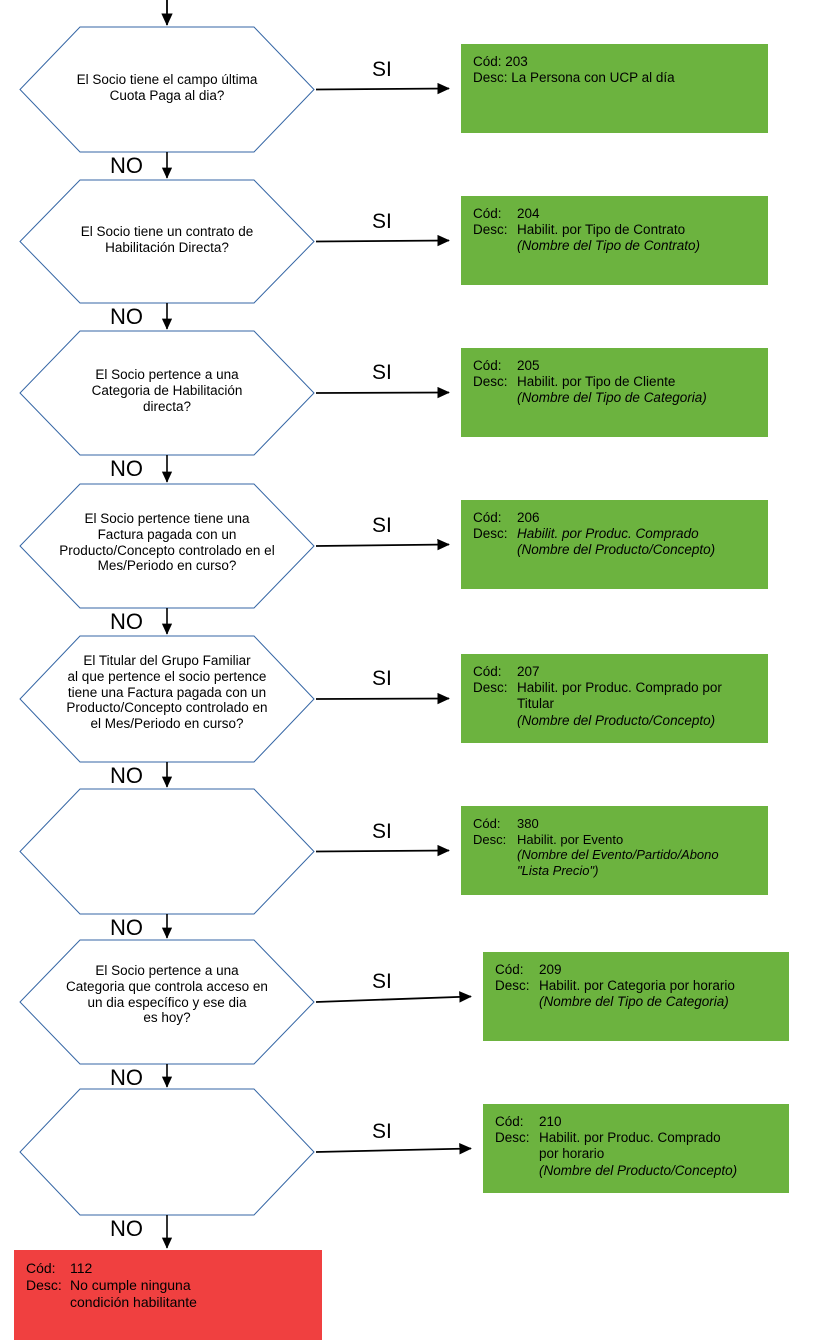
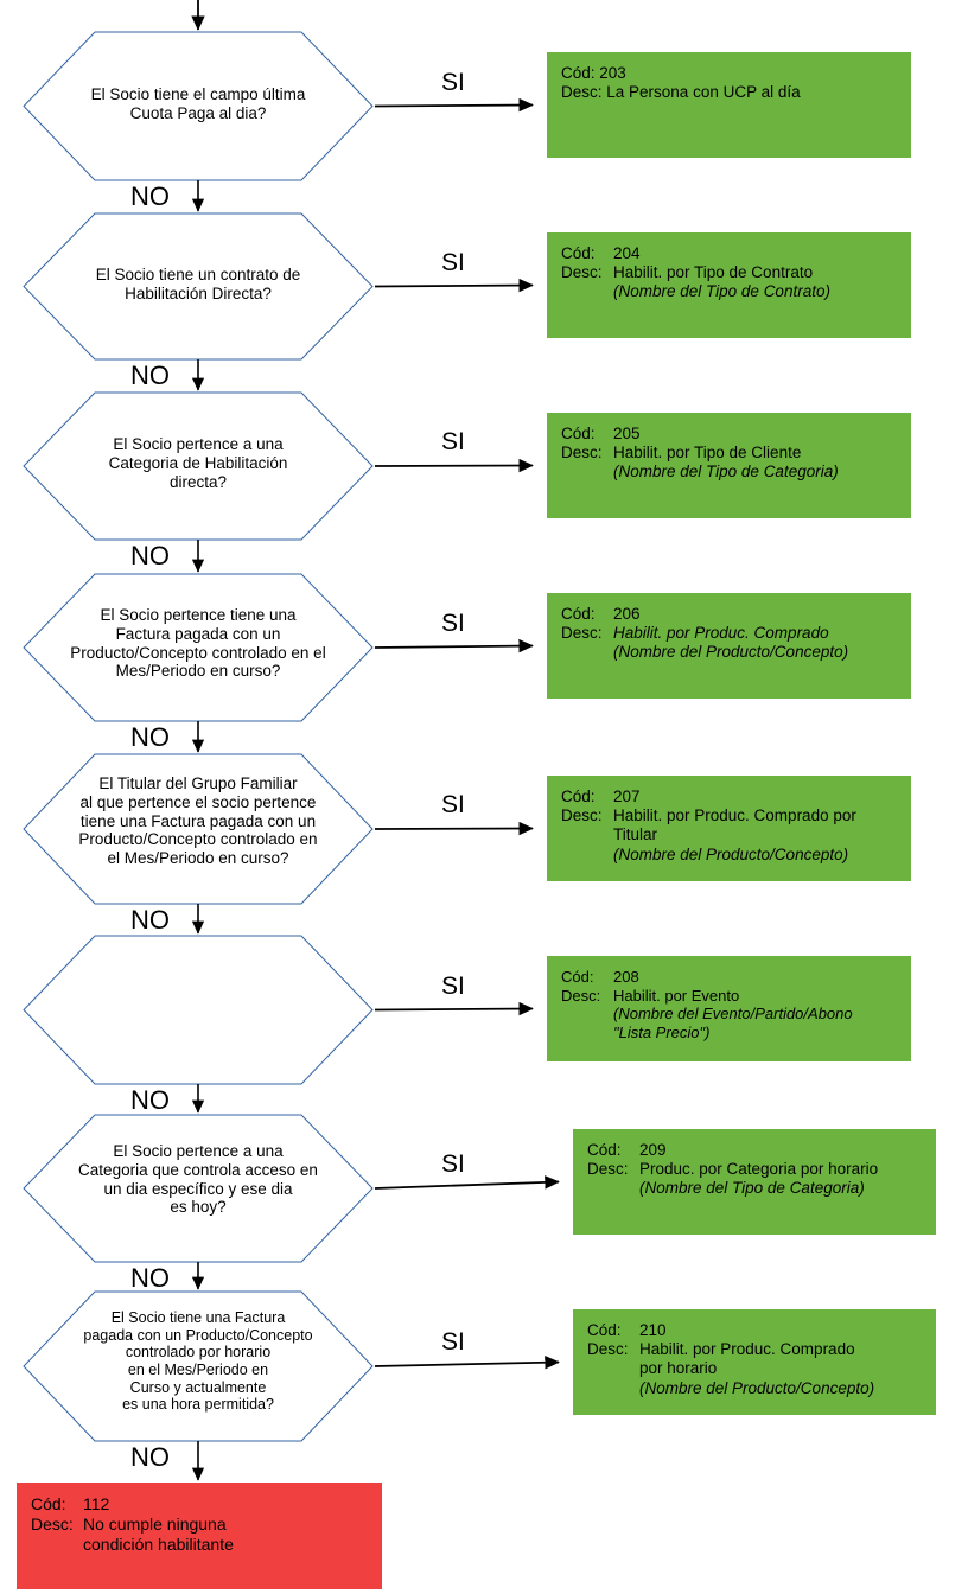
  El Socio tiene el campo última
  Cuota Paga al dia?
  SI
  NO
  Cód:
  203
  Desc:
  La Persona con UCP al día
  El Socio tiene un contrato de
  Habilitación Directa?
  SI
  NO
  Cód:
  204
  Desc:
  Habilit. por Tipo de Contrato
  (Nombre del Tipo de Contrato)
  El Socio pertence a una
  Categoria de Habilitación
  directa?
  SI
  NO
  Cód:
  205
  Desc:
  Habilit. por Tipo de Cliente
  (Nombre del Tipo de Categoria)
  El Socio pertence tiene una
  Factura pagada con un
  Producto/Concepto controlado en el
  Mes/Periodo en curso?
  SI
  NO
  Cód:
  206
  Desc:
  Habilit. por Produc. Comprado
  (Nombre del Producto/Concepto)
  El Titular del Grupo Familiar
  al que pertence el socio pertence
  tiene una Factura pagada con un
  Producto/Concepto controlado en
  el Mes/Periodo en curso?
  SI
  NO
  Cód:
  207
  Desc:
  Habilit. por Produc. Comprado por
  Titular
  (Nombre del Producto/Concepto)
  SI
  NO
  Cód:
- 380
+ 208
  Desc:
  Habilit. por Evento
  (Nombre del Evento/Partido/Abono
  "Lista Precio")
  El Socio pertence a una
  Categoria que controla acceso en
  un dia específico y ese dia
  es hoy?
  SI
  NO
  Cód:
  209
  Desc:
- Habilit. por Categoria por horario
+ Produc. por Categoria por horario
  (Nombre del Tipo de Categoria)
+ El Socio tiene una Factura
+ pagada con un Producto/Concepto
+ controlado por horario
+ en el Mes/Periodo en
+ Curso y actualmente
+ es una hora permitida?
  SI
  NO
  Cód:
  210
  Desc:
  Habilit. por Produc. Comprado
  por horario
  (Nombre del Producto/Concepto)
  Cód:
  112
  Desc:
  No cumple ninguna
  condición habilitante
